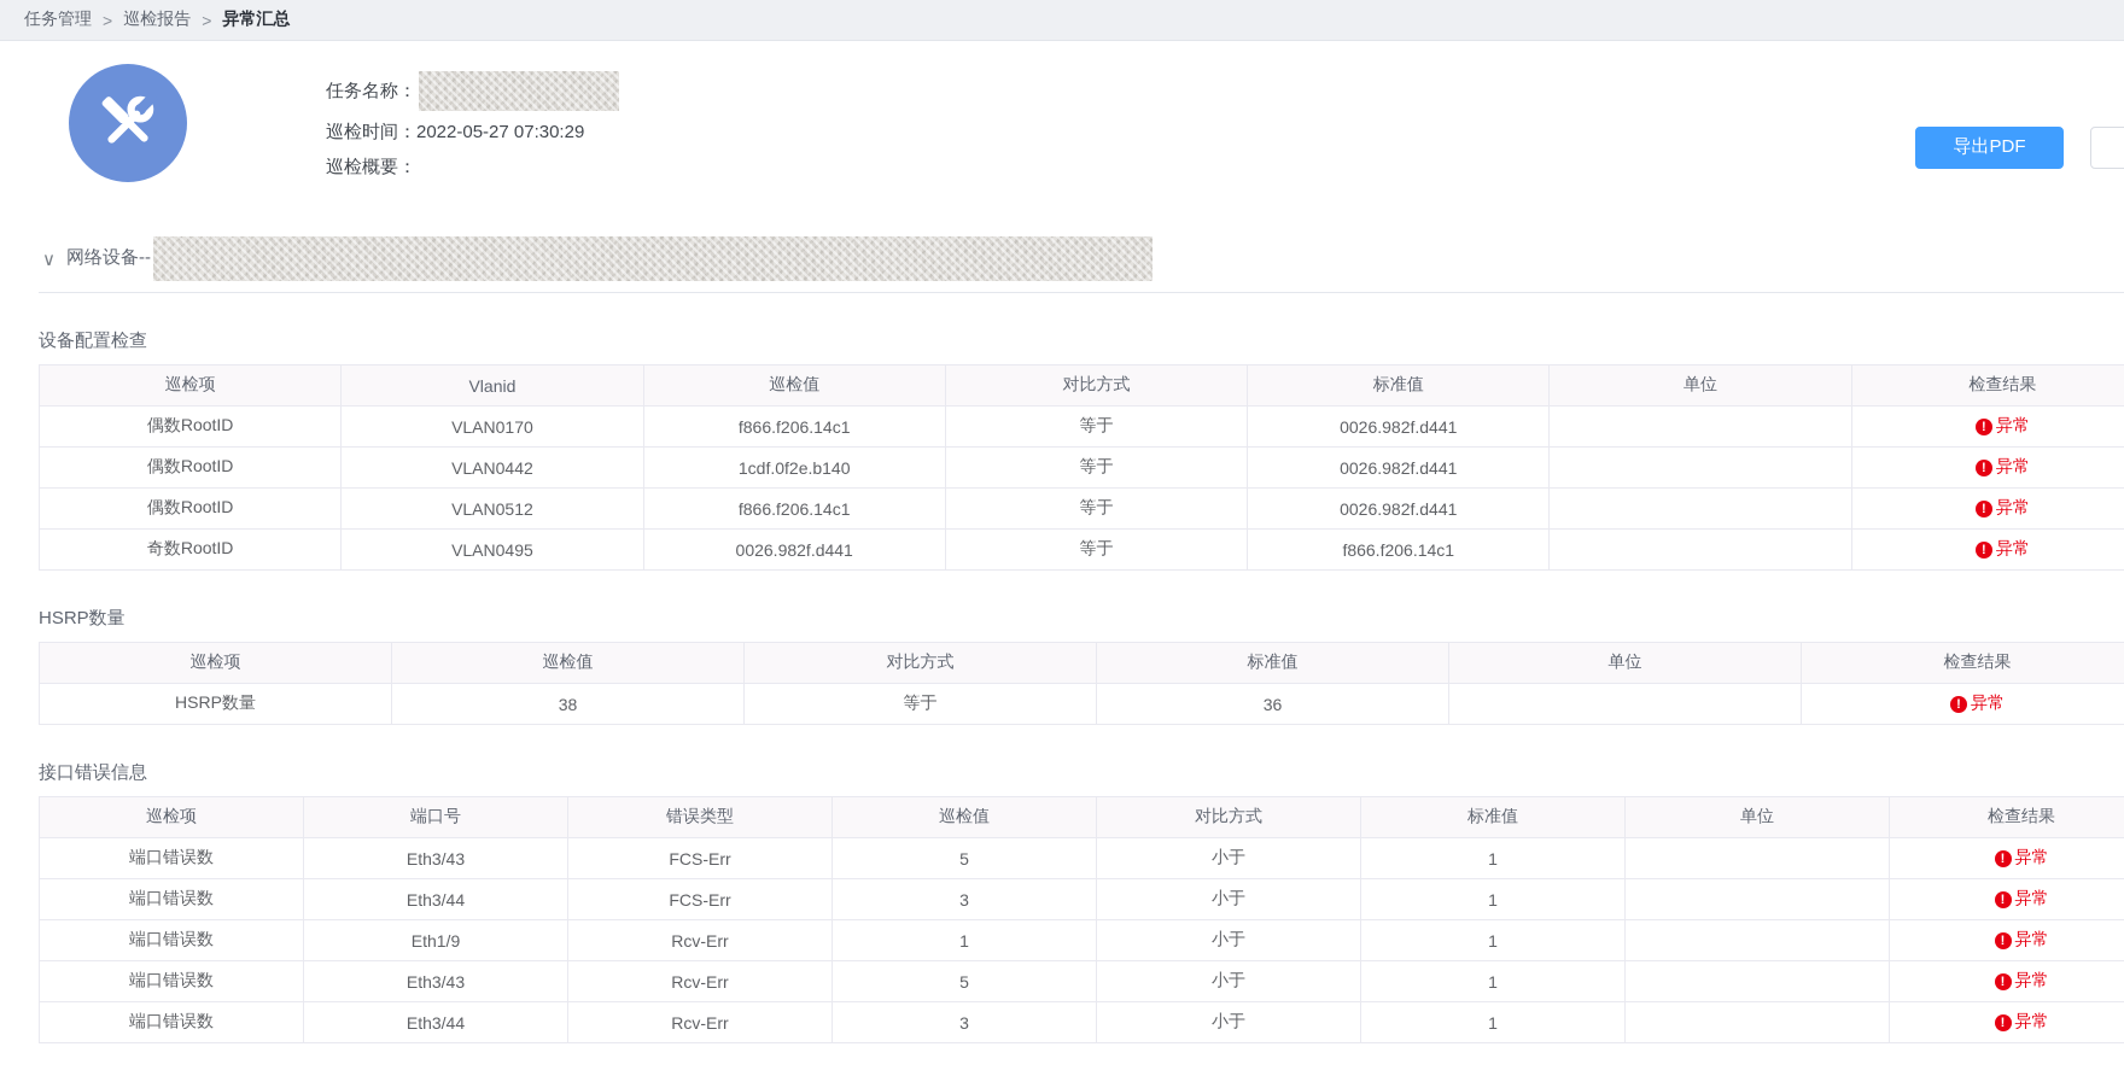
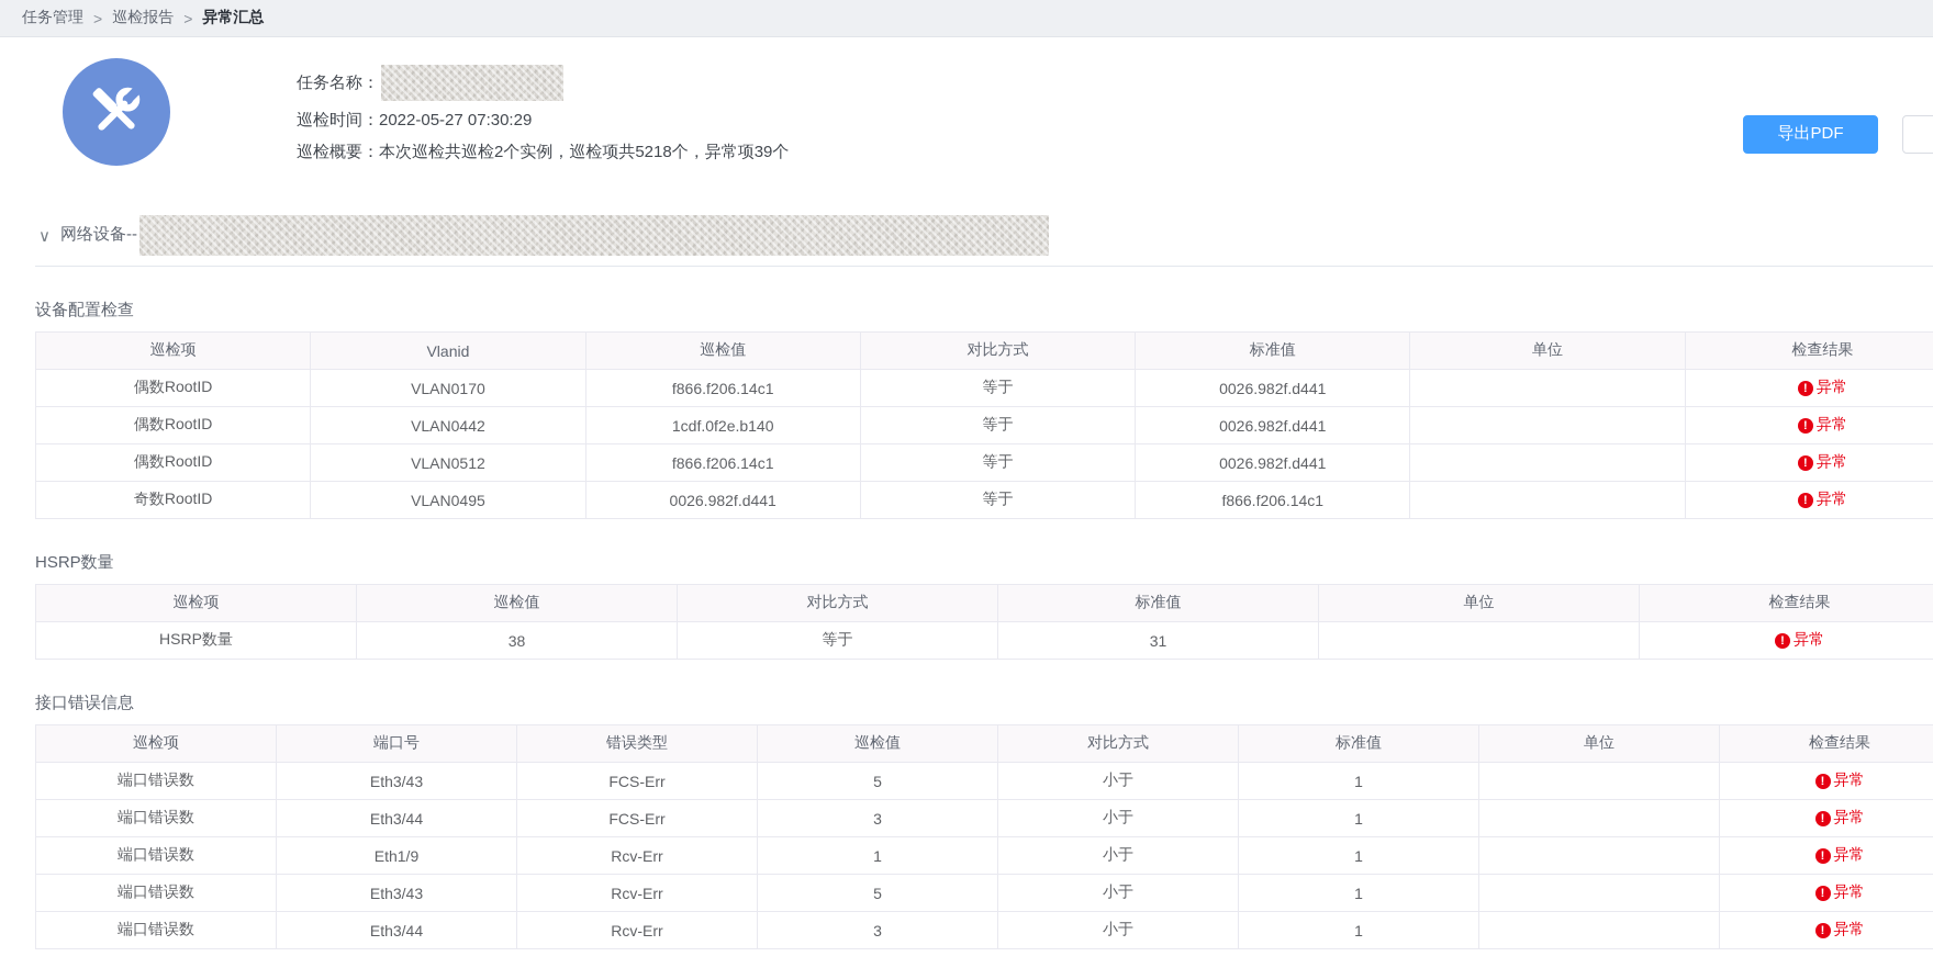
  任务管理
  >
  巡检报告
  >
  异常汇总
  任务名称：
  巡检时间：
  2022-05-27 07:30:29
  巡检概要：
+ 本次巡检共巡检2个实例，巡检项共5218个，异常项39个
  导出PDF
  ∨
  网络设备--
  设备配置检查
  巡检项	Vlanid	巡检值	对比方式	标准值	单位	检查结果
  偶数RootID	VLAN0170	f866.f206.14c1	等于	0026.982f.d441		! 异常
  偶数RootID	VLAN0442	1cdf.0f2e.b140	等于	0026.982f.d441		! 异常
  偶数RootID	VLAN0512	f866.f206.14c1	等于	0026.982f.d441		! 异常
  奇数RootID	VLAN0495	0026.982f.d441	等于	f866.f206.14c1		! 异常
  HSRP数量
  巡检项	巡检值	对比方式	标准值	单位	检查结果
- HSRP数量	38	等于	36		! 异常
+ HSRP数量	38	等于	31		! 异常
  接口错误信息
  巡检项	端口号	错误类型	巡检值	对比方式	标准值	单位	检查结果
  端口错误数	Eth3/43	FCS-Err	5	小于	1		! 异常
  端口错误数	Eth3/44	FCS-Err	3	小于	1		! 异常
  端口错误数	Eth1/9	Rcv-Err	1	小于	1		! 异常
  端口错误数	Eth3/43	Rcv-Err	5	小于	1		! 异常
  端口错误数	Eth3/44	Rcv-Err	3	小于	1		! 异常
